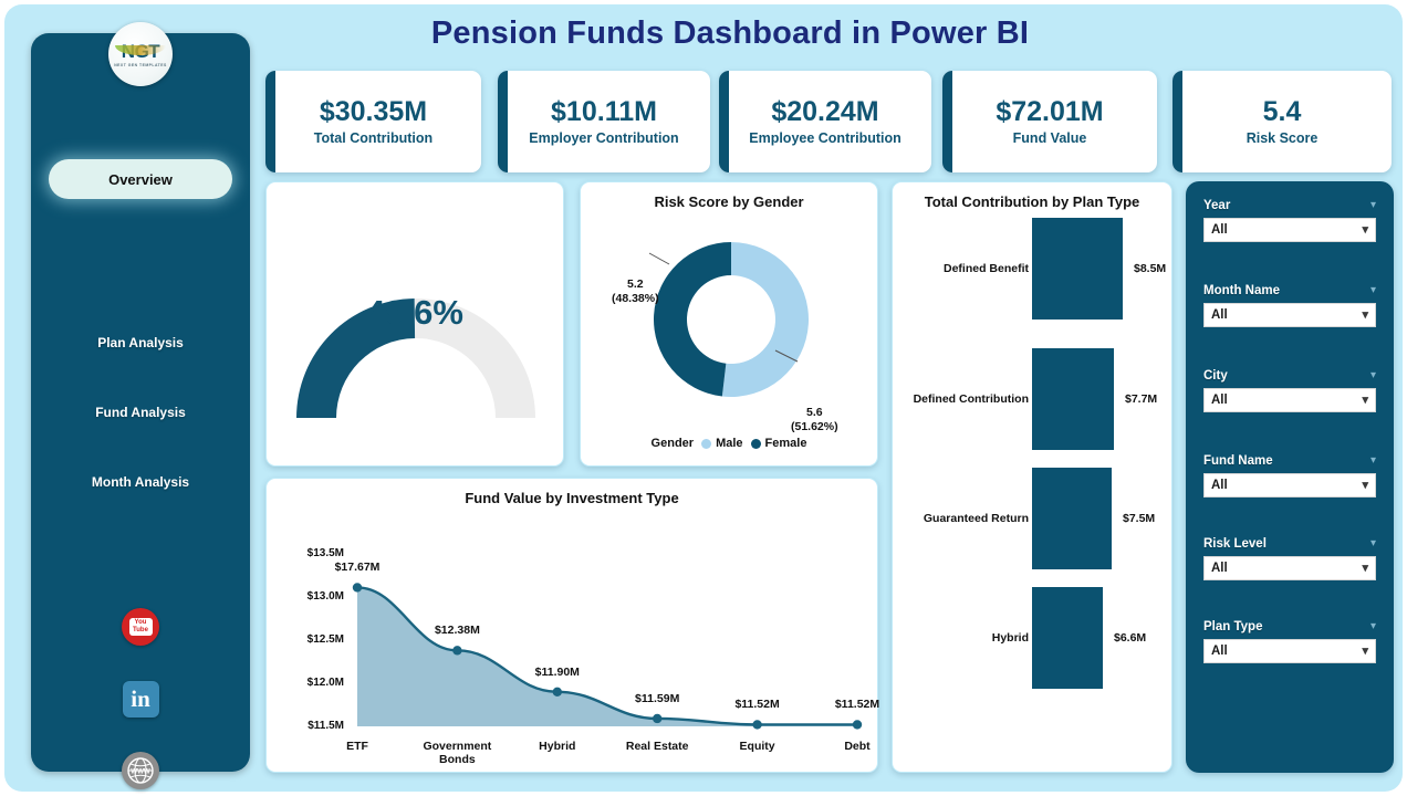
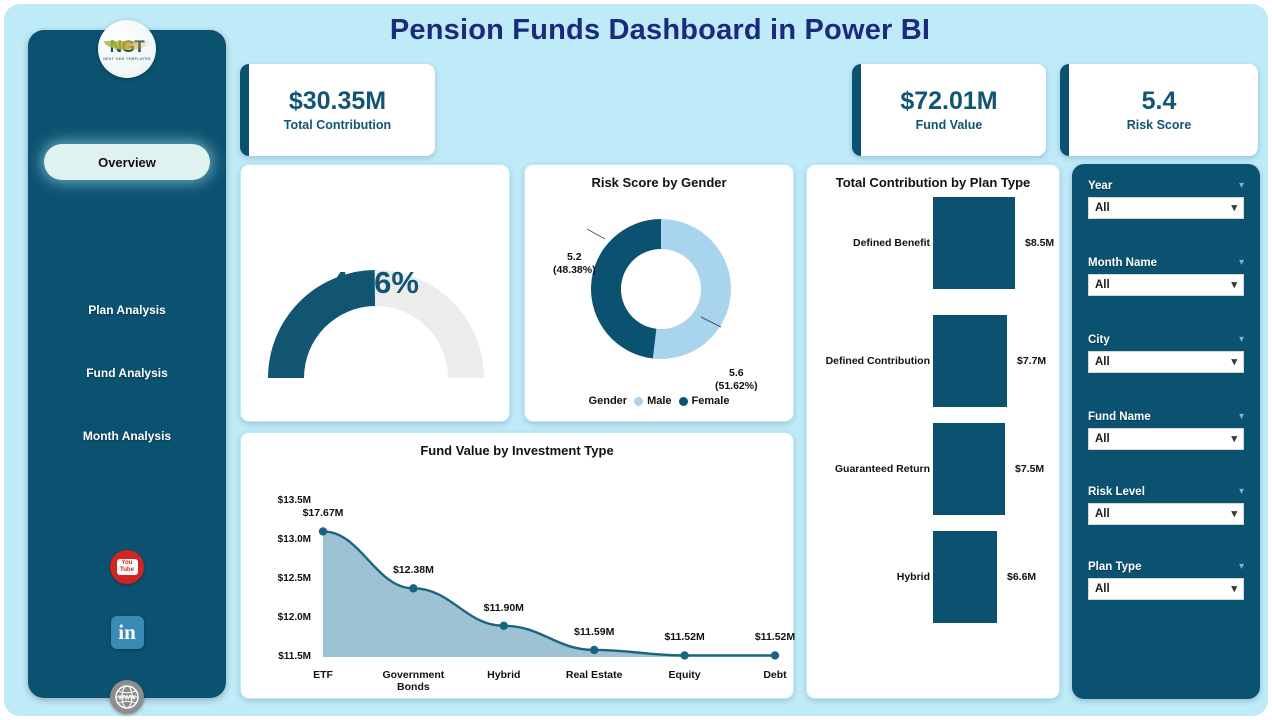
  NGT
  Overview
  Plan Analysis
  Fund Analysis
  Month Analysis
  in
  Pension Funds Dashboard in Power BI
  $30.35M
  Total Contribution
- $10.11M
- Employer Contribution
- $20.24M
- Employee Contribution
  $72.01M
  Fund Value
  5.4
  Risk Score
  49.6%
  Risk Score by Gender
  5.2
  (48.38%)
  5.6
  (51.62%)
  Gender
  Male
  Female
  Total Contribution by Plan Type
  Defined Benefit
  $8.5M
  Defined Contribution
  $7.7M
  Guaranteed Return
  $7.5M
  Hybrid
  $6.6M
  Fund Value by Investment Type
  $11.5M
  $12.0M
  $12.5M
  $13.0M
  $13.5M
  $17.67M
  ETF
  $12.38M
  Government
  Bonds
  $11.90M
  Hybrid
  $11.59M
  Real Estate
  $11.52M
  Equity
  $11.52M
  Debt
  Year
  ▾
  All
  ▾
  Month Name
  ▾
  All
  ▾
  City
  ▾
  All
  ▾
  Fund Name
  ▾
  All
  ▾
  Risk Level
  ▾
  All
  ▾
  Plan Type
  ▾
  All
  ▾
